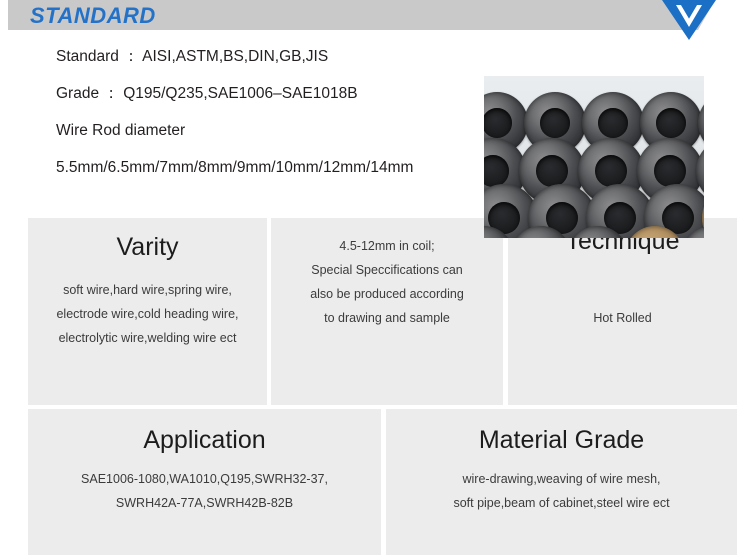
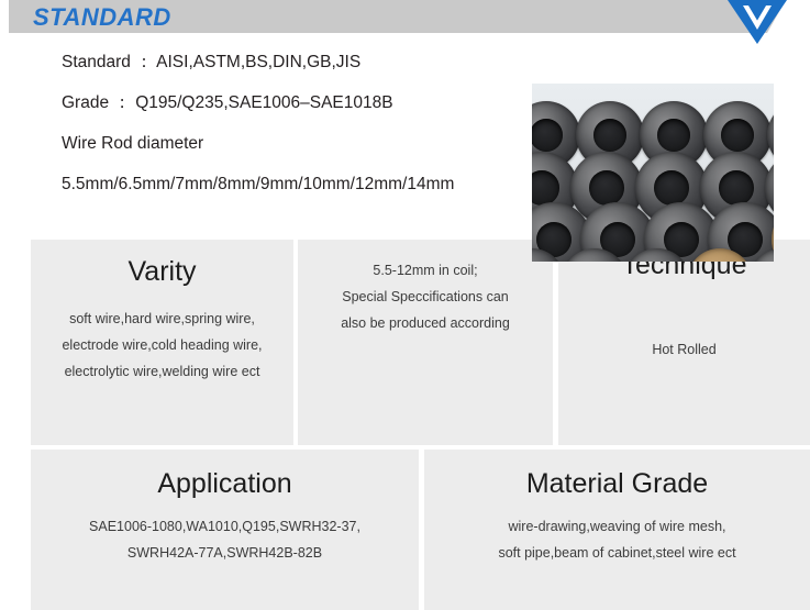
  STANDARD
  Standard ： AISI,ASTM,BS,DIN,GB,JIS
  Grade ： Q195/Q235,SAE1006–SAE1018B
  Wire Rod diameter
  5.5mm/6.5mm/7mm/8mm/9mm/10mm/12mm/14mm
  Varity
  soft wire,hard wire,spring wire,
  electrode wire,cold heading wire,
  electrolytic wire,welding wire ect
- 4.5-12mm in coil;
+ 5.5-12mm in coil;
  Special Speccifications can
  also be produced according
- to drawing and sample
  Technique
  Hot Rolled
  Application
  SAE1006-1080,WA1010,Q195,SWRH32-37,
  SWRH42A-77A,SWRH42B-82B
  Material Grade
  wire-drawing,weaving of wire mesh,
  soft pipe,beam of cabinet,steel wire ect
